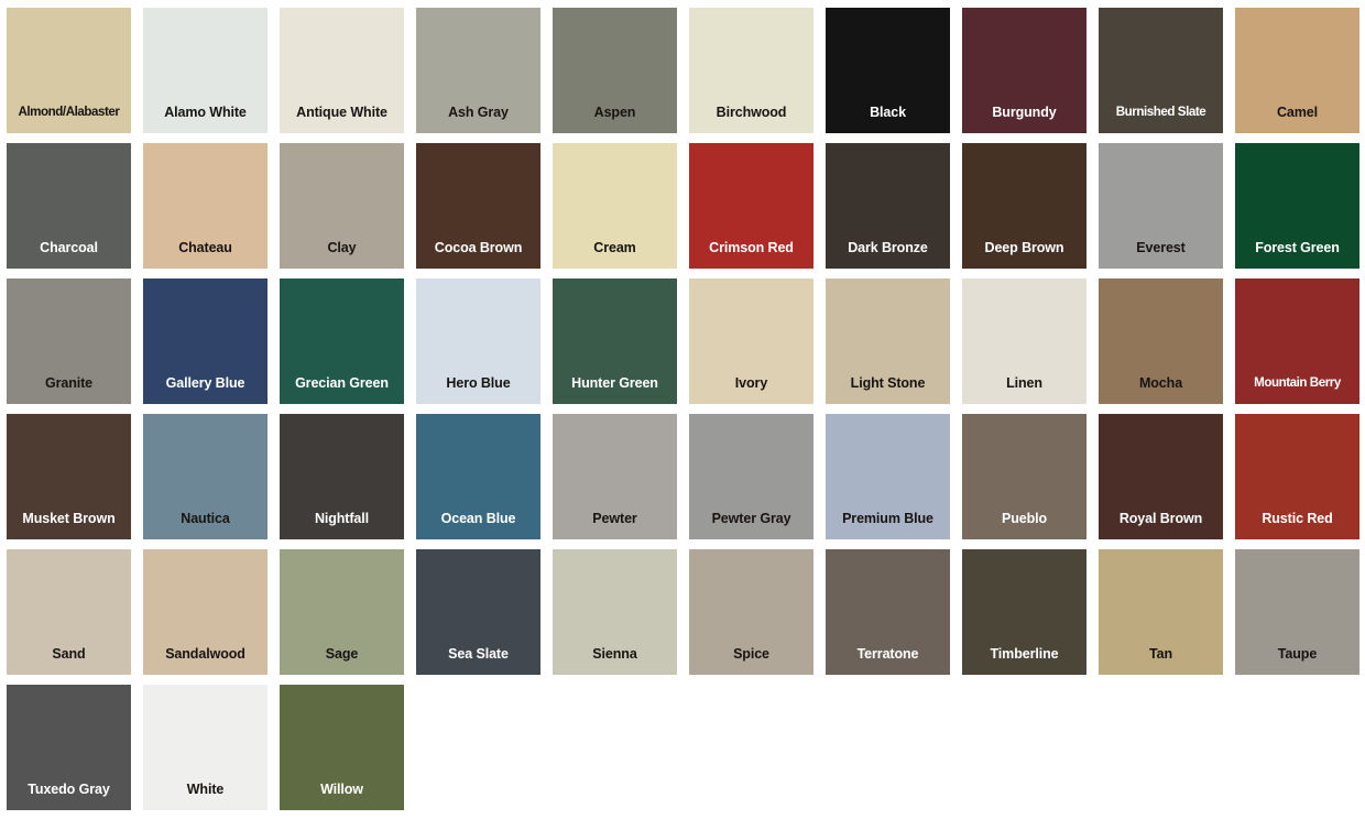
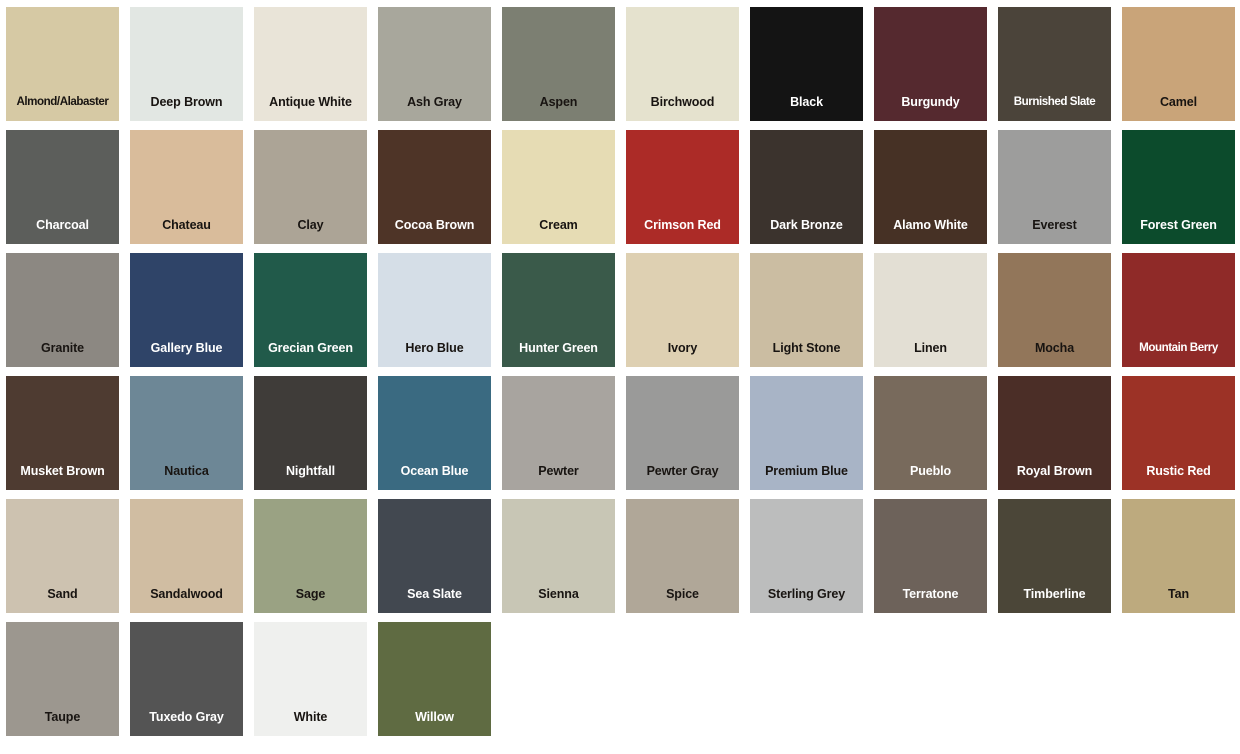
  Almond/Alabaster
- Alamo White
+ Deep Brown
  Antique White
  Ash Gray
  Aspen
  Birchwood
  Black
  Burgundy
  Burnished Slate
  Camel
  Charcoal
  Chateau
  Clay
  Cocoa Brown
  Cream
  Crimson Red
  Dark Bronze
- Deep Brown
+ Alamo White
  Everest
  Forest Green
  Granite
  Gallery Blue
  Grecian Green
  Hero Blue
  Hunter Green
  Ivory
  Light Stone
  Linen
  Mocha
  Mountain Berry
  Musket Brown
  Nautica
  Nightfall
  Ocean Blue
  Pewter
  Pewter Gray
  Premium Blue
  Pueblo
  Royal Brown
  Rustic Red
  Sand
  Sandalwood
  Sage
  Sea Slate
  Sienna
  Spice
+ Sterling Grey
  Terratone
  Timberline
  Tan
  Taupe
  Tuxedo Gray
  White
  Willow
